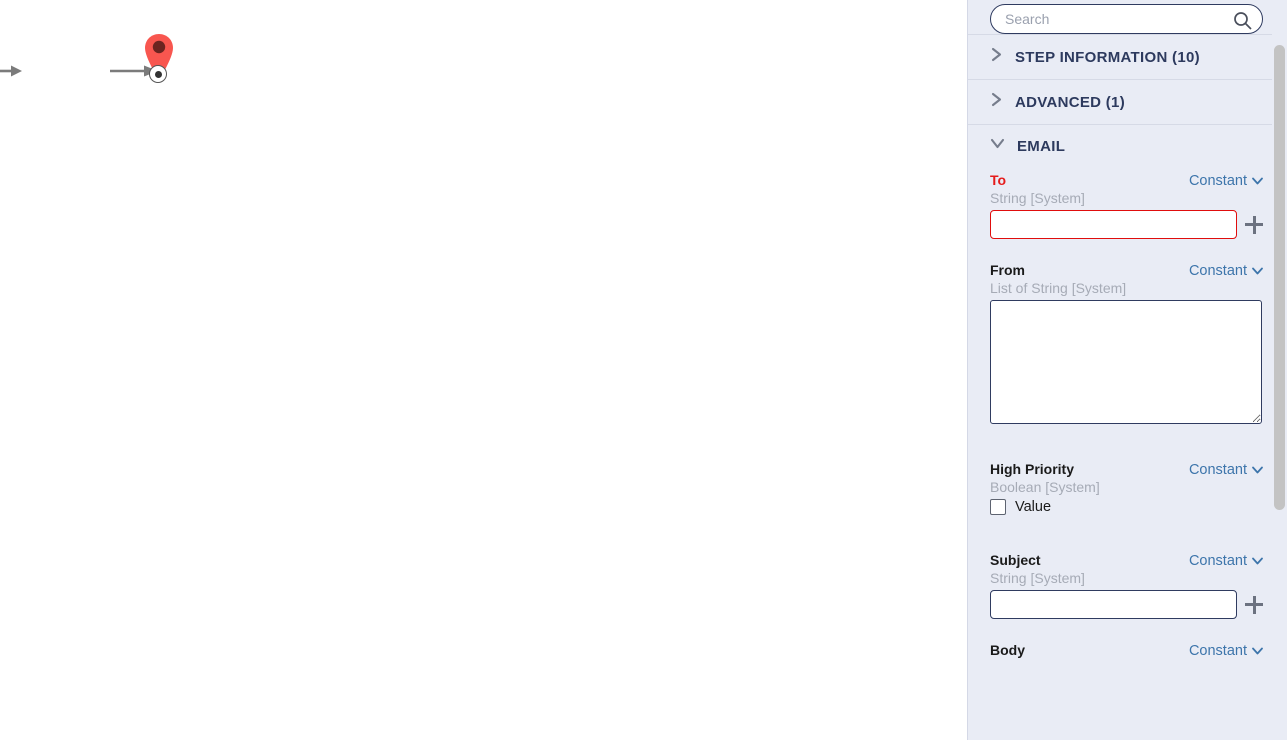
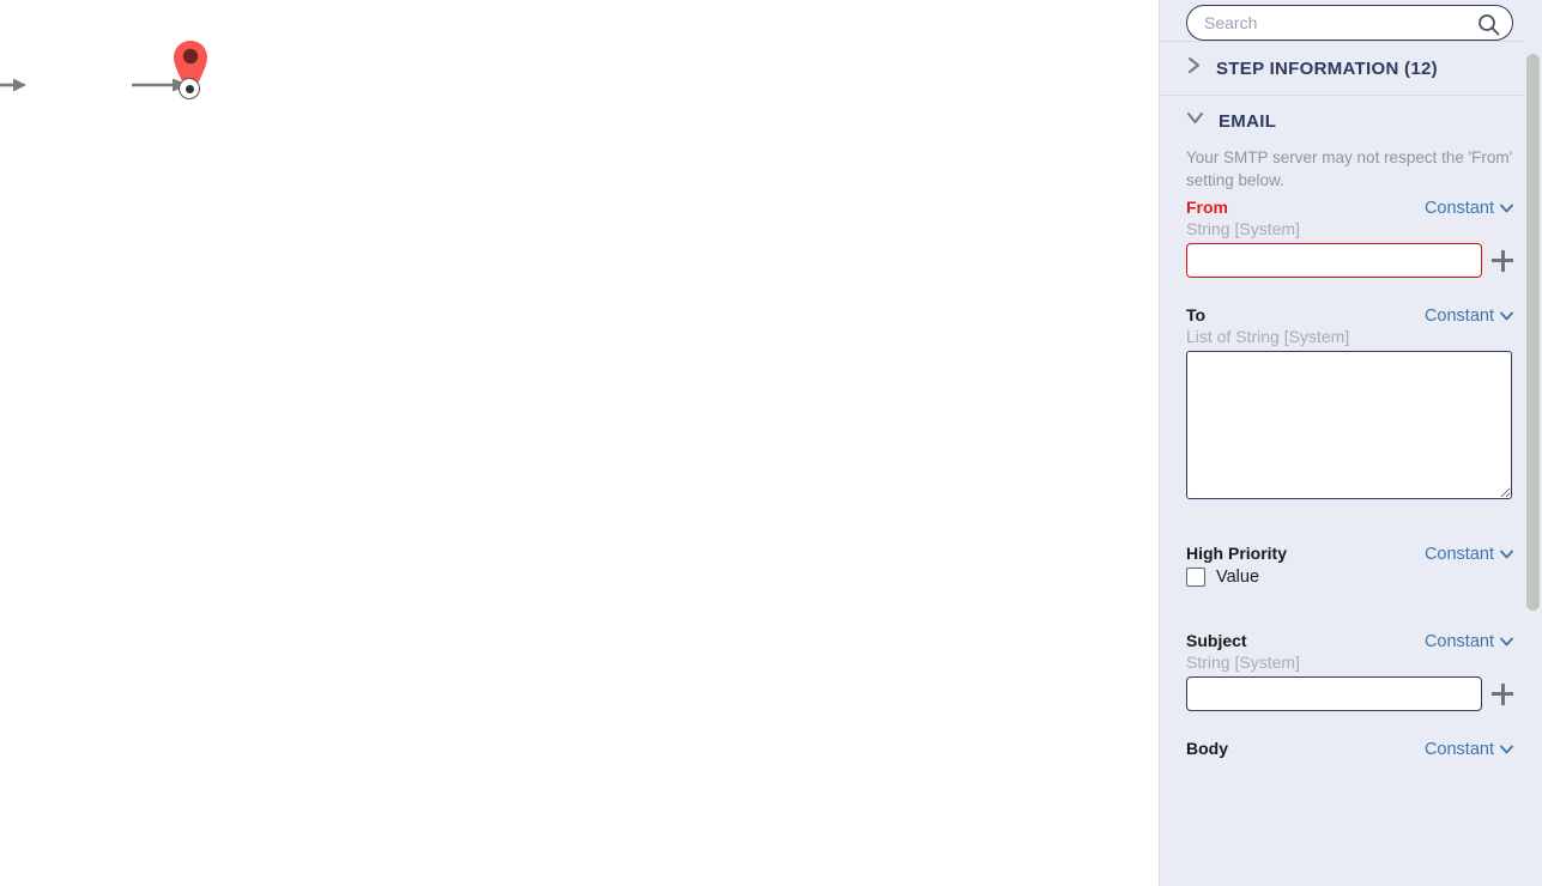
  Search
- STEP INFORMATION (10)
+ STEP INFORMATION (12)
- ADVANCED (1)
  EMAIL
+ Your SMTP server may not respect the 'From' setting below.
- To
+ From
  Constant
  String [System]
- From
+ To
  Constant
  List of String [System]
  High Priority
  Constant
- Boolean [System]
  Value
  Subject
  Constant
  String [System]
  Body
  Constant
